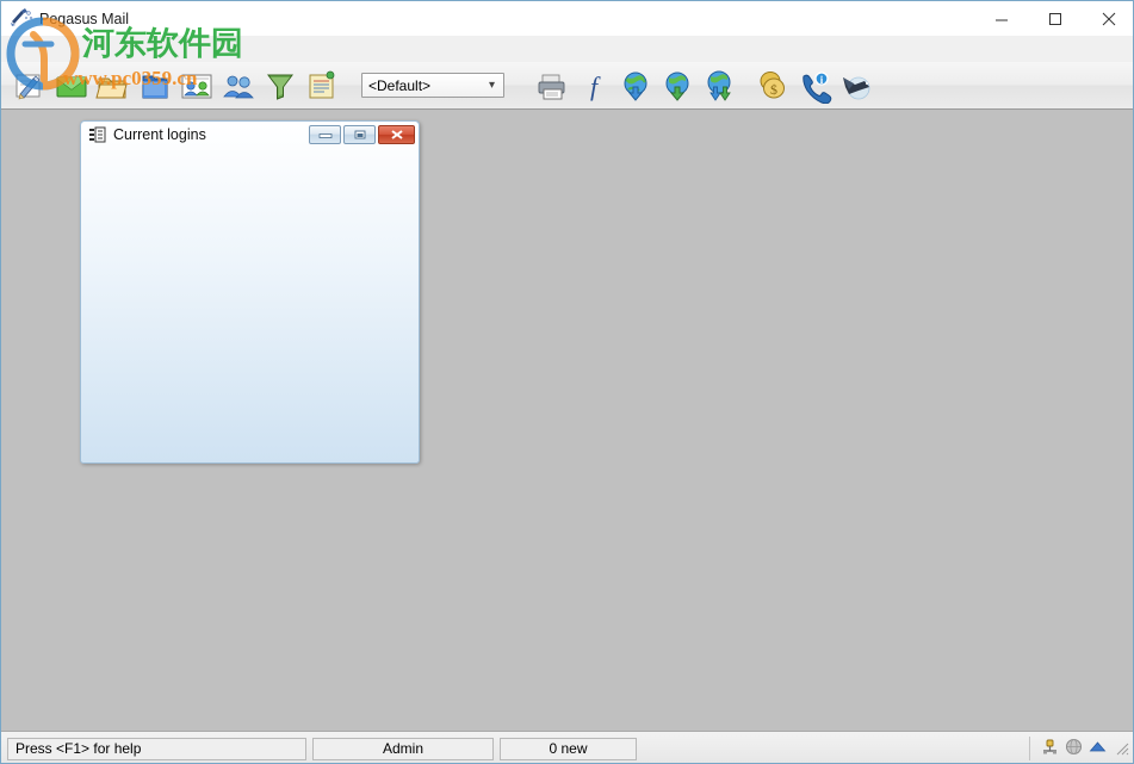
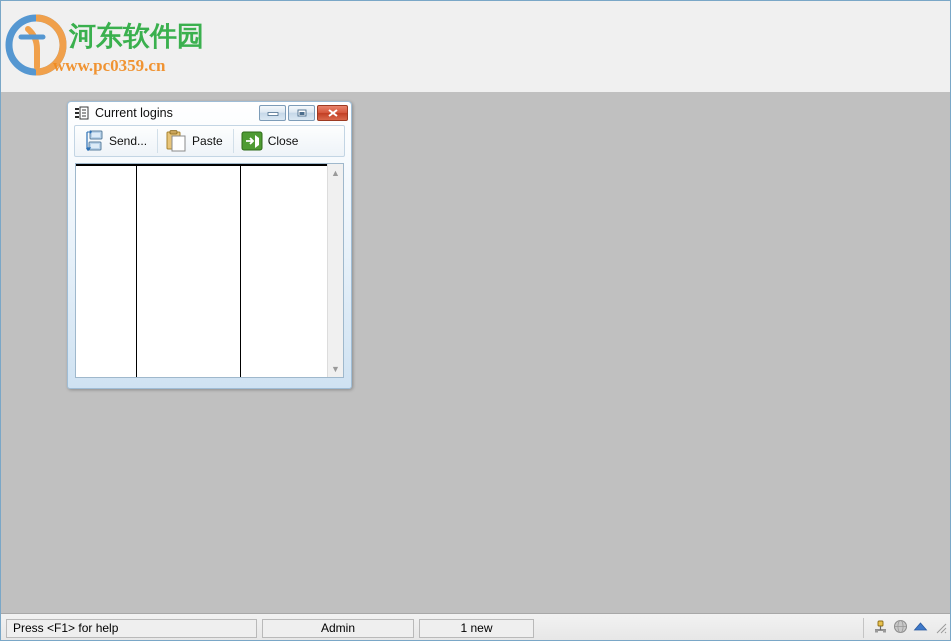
- Pegasus Mail
- <Default>
- ▾
- f
- $
- i
  Current logins
+ Send...
+ Paste
+ Close
+ ▲
+ ▼
  Press <F1> for help
  Admin
- 0 new
+ 1 new
  河东软件园
  www.pc0359.cn
